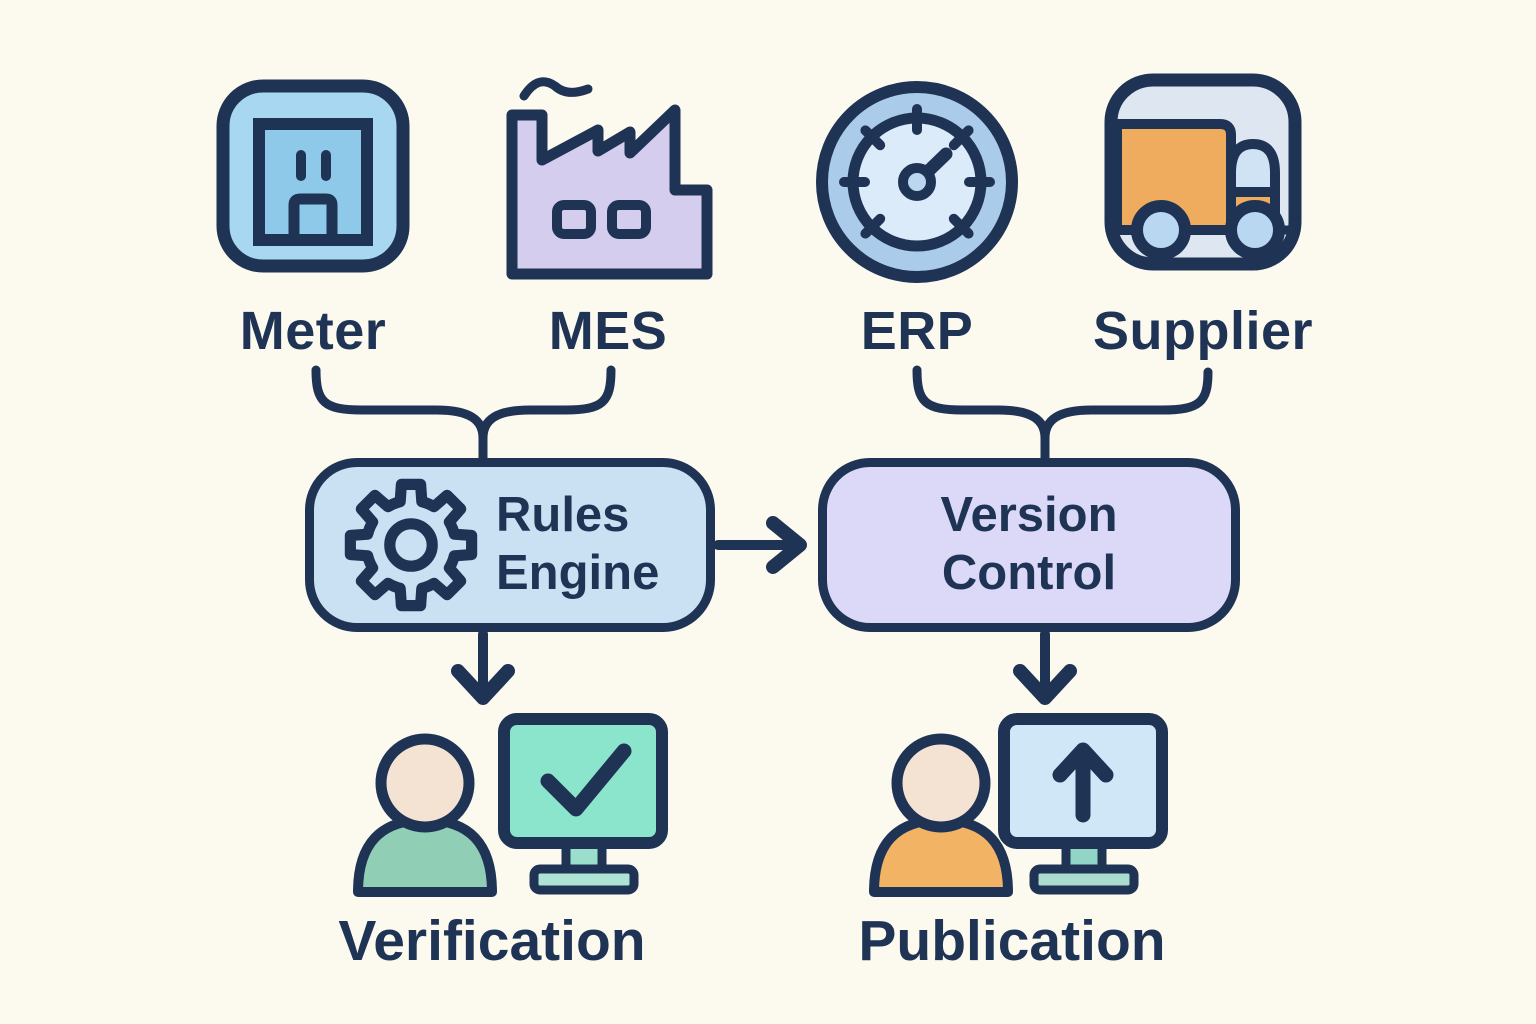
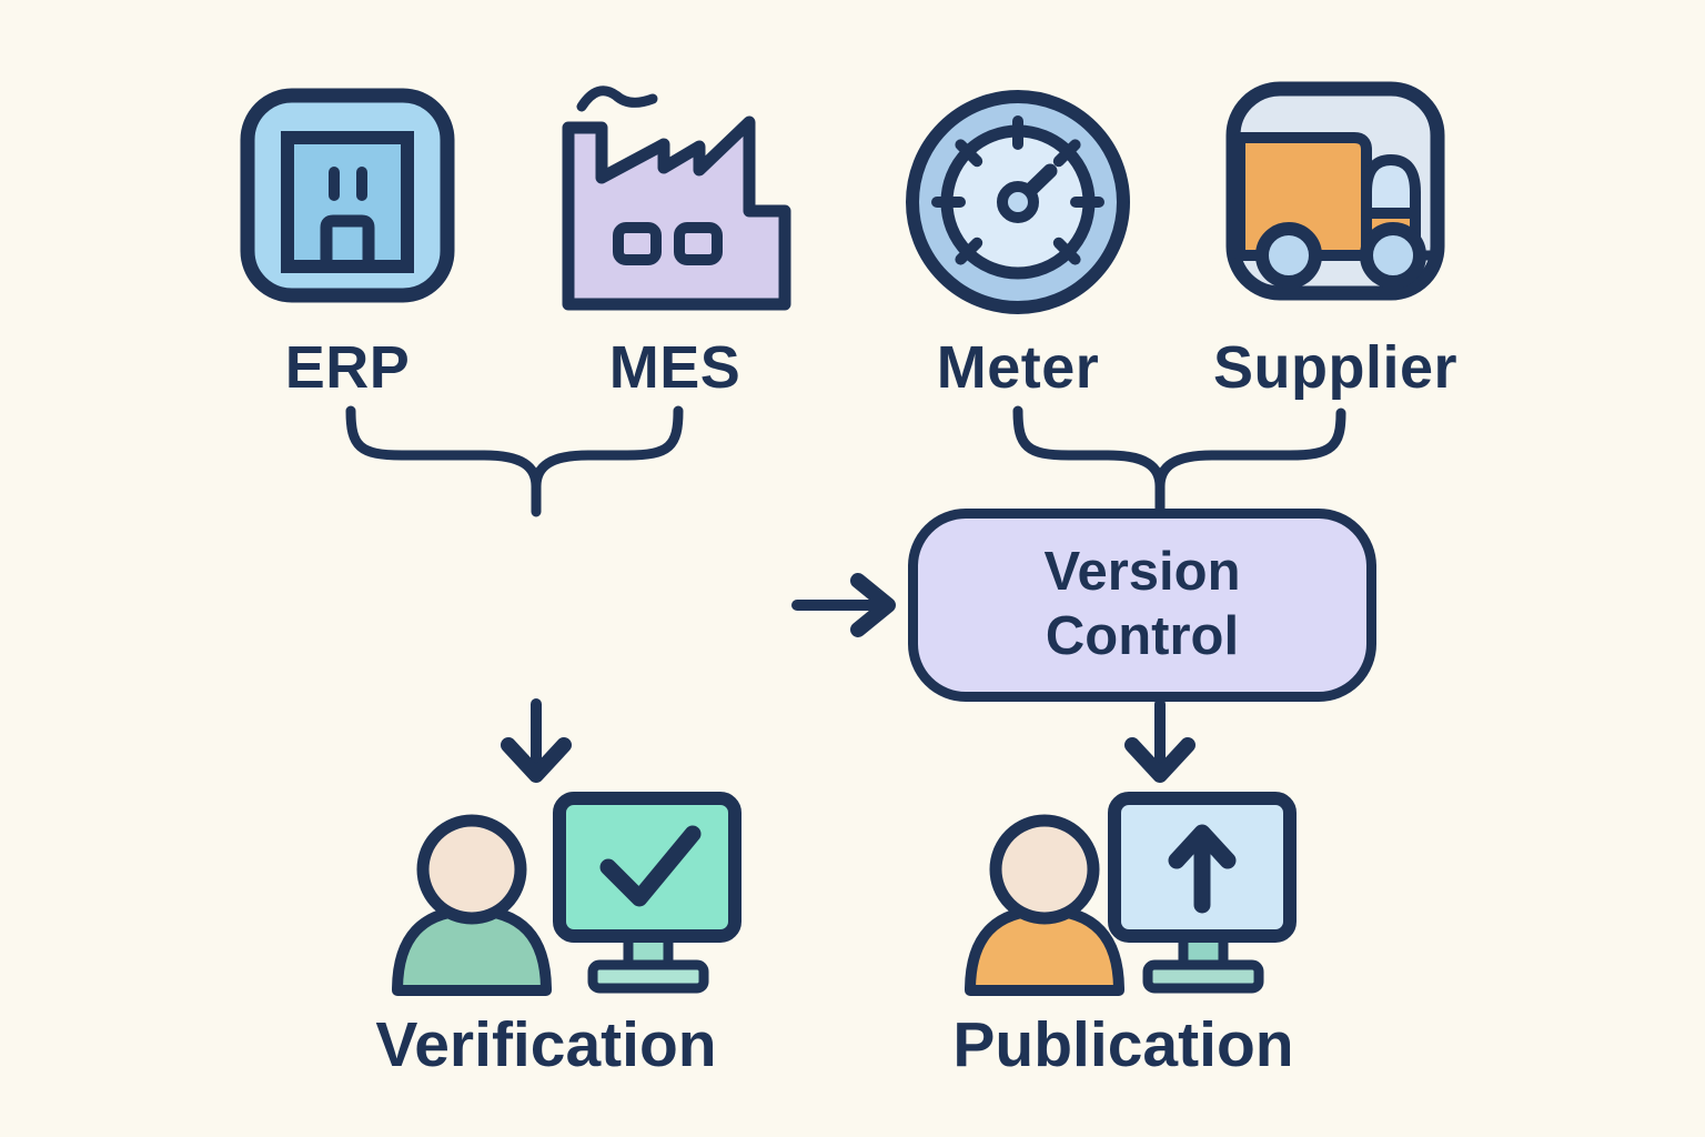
- Meter
+ ERP
  MES
- ERP
+ Meter
  Supplier
- Rules Engine
  Version Control
  Verification
  Publication
